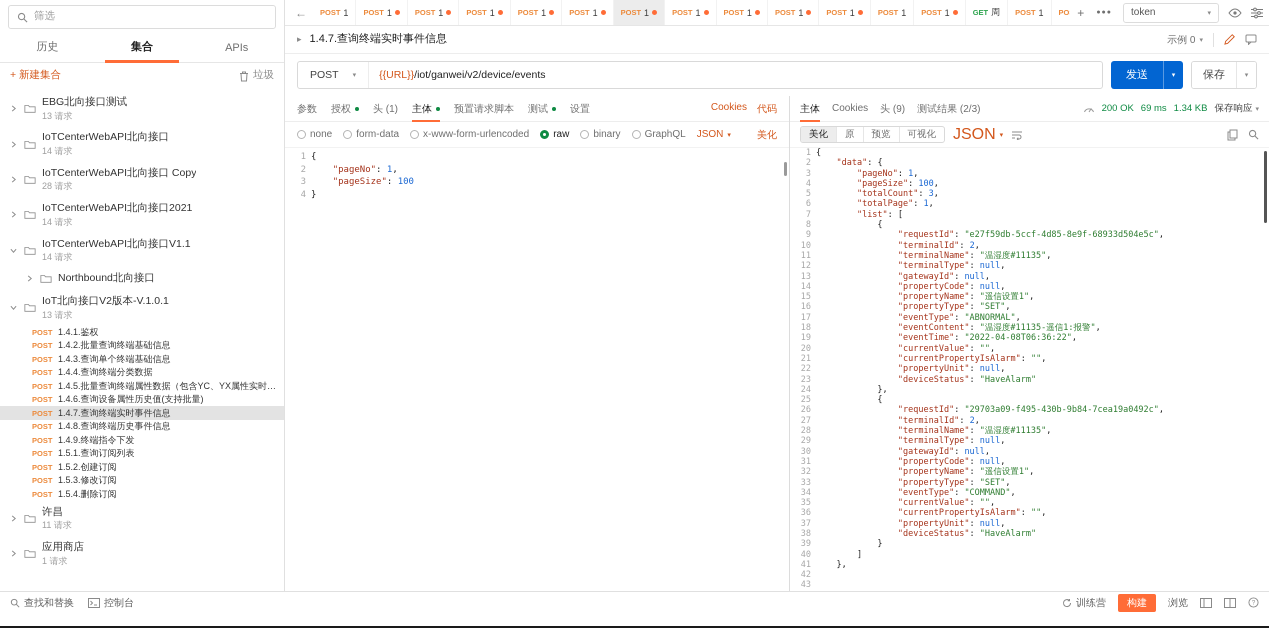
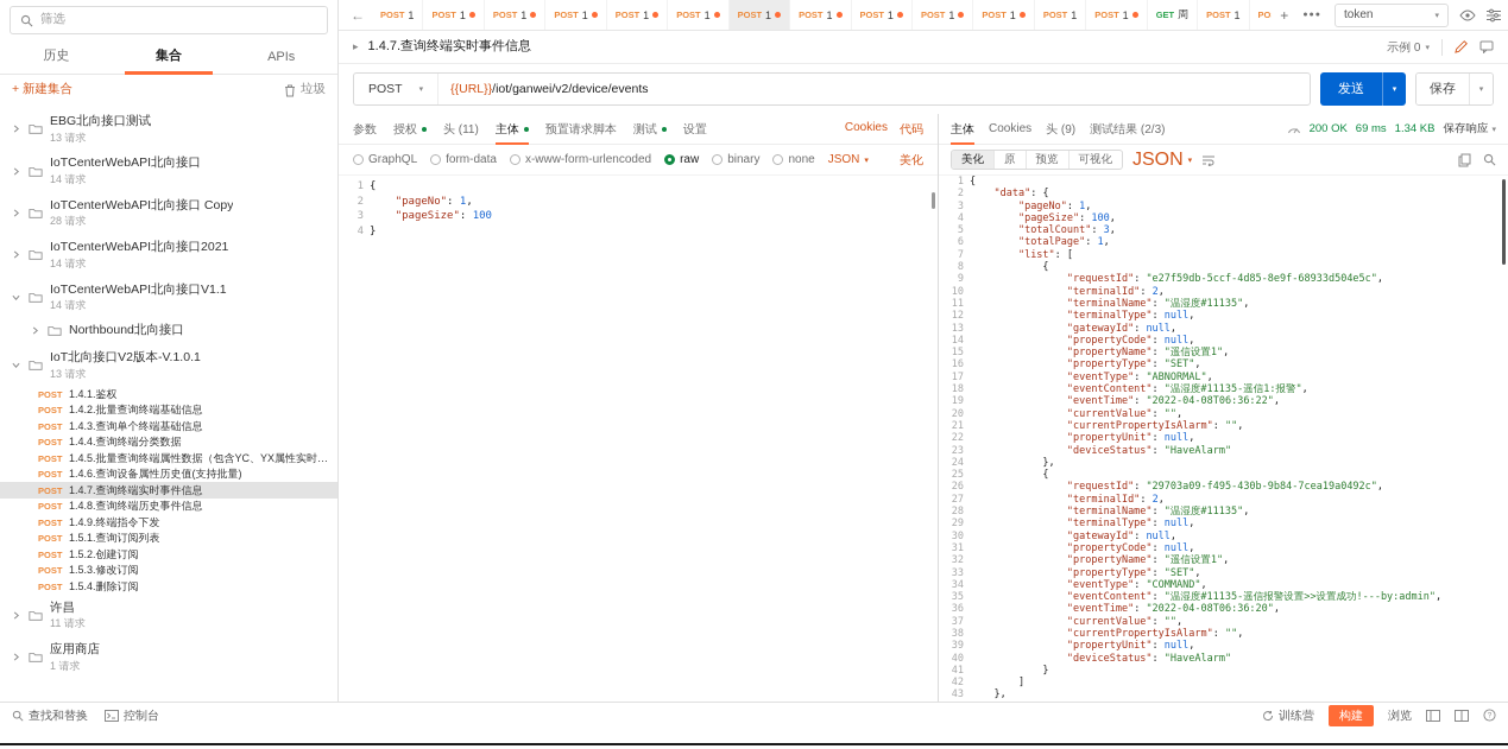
  筛选
  历史
  集合
  APIs
  + 新建集合
  垃圾
  EBG北向接口测试
  13 请求
  IoTCenterWebAPI北向接口
  14 请求
  IoTCenterWebAPI北向接口 Copy
  28 请求
  IoTCenterWebAPI北向接口2021
  14 请求
  IoTCenterWebAPI北向接口V1.1
  14 请求
  Northbound北向接口
  IoT北向接口V2版本-V.1.0.1
  13 请求
  POST
  1.4.1.鉴权
  POST
  1.4.2.批量查询终端基础信息
  POST
  1.4.3.查询单个终端基础信息
  POST
  1.4.4.查询终端分类数据
  POST
  1.4.5.批量查询终端属性数据（包含YC、YX属性实时值
  POST
  1.4.6.查询设备属性历史值(支持批量)
  POST
  1.4.7.查询终端实时事件信息
  POST
  1.4.8.查询终端历史事件信息
  POST
  1.4.9.终端指令下发
  POST
  1.5.1.查询订阅列表
  POST
  1.5.2.创建订阅
  POST
  1.5.3.修改订阅
  POST
  1.5.4.删除订阅
  许昌
  11 请求
  应用商店
  1 请求
  ←
  POST
  1
  POST
  1
  POST
  1
  POST
  1
  POST
  1
  POST
  1
  POST
  1
  POST
  1
  POST
  1
  POST
  1
  POST
  1
  POST
  1
  POST
  1
  GET
  周
  POST
  1
  +
  token
  ▸
  1.4.7.查询终端实时事件信息
  示例 0
  POST
  {{URL}}/iot/ganwei/v2/device/events
  发送
  保存
  参数
  授权
- 头 (1)
+ 头 (11)
  主体
  预置请求脚本
  测试
  设置
  Cookies
  代码
- none
+ GraphQL
  form-data
  x-www-form-urlencoded
  raw
  binary
- GraphQL
+ none
  JSON
  美化
  1
  2
  3
  4
  {
  "pageNo": 1,
  "pageSize": 100
  }
  主体
  Cookies
  头 (9)
  测试结果 (2/3)
  200 OK
  69 ms
  1.34 KB
  保存响应
  美化
  原
  预览
  可视化
  JSON
  1
  2
  3
  4
  5
  6
  7
  8
  9
  10
  11
  12
  13
  14
  15
  16
  17
  18
  19
  20
  21
  22
  23
  24
  25
  26
  27
  28
  29
  30
  31
  32
  33
  34
  35
  36
  37
  38
  39
  40
  41
  42
  43
  {
  "data": {
  "pageNo": 1,
  "pageSize": 100,
  "totalCount": 3,
  "totalPage": 1,
  "list": [
  {
  "requestId": "e27f59db-5ccf-4d85-8e9f-68933d504e5c",
  "terminalId": 2,
  "terminalName": "温湿度#11135",
  "terminalType": null,
  "gatewayId": null,
  "propertyCode": null,
  "propertyName": "遥信设置1",
  "propertyType": "SET",
  "eventType": "ABNORMAL",
  "eventContent": "温湿度#11135-遥信1:报警",
  "eventTime": "2022-04-08T06:36:22",
  "currentValue": "",
  "currentPropertyIsAlarm": "",
  "propertyUnit": null,
  "deviceStatus": "HaveAlarm"
  },
  {
  "requestId": "29703a09-f495-430b-9b84-7cea19a0492c",
  "terminalId": 2,
  "terminalName": "温湿度#11135",
  "terminalType": null,
  "gatewayId": null,
  "propertyCode": null,
  "propertyName": "遥信设置1",
  "propertyType": "SET",
  "eventType": "COMMAND",
+ "eventContent": "温湿度#11135-遥信报警设置>>设置成功!---by:admin",
+ "eventTime": "2022-04-08T06:36:20",
  "currentValue": "",
  "currentPropertyIsAlarm": "",
  "propertyUnit": null,
  "deviceStatus": "HaveAlarm"
  }
  ]
  },
  查找和替换
  控制台
  训练营
  构建
  浏览
